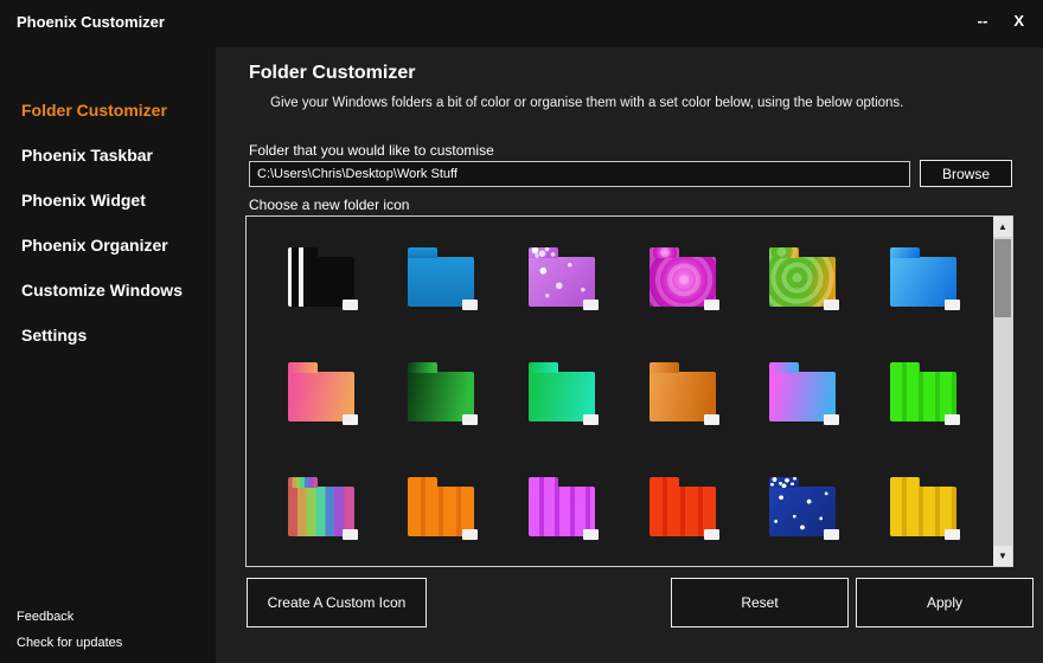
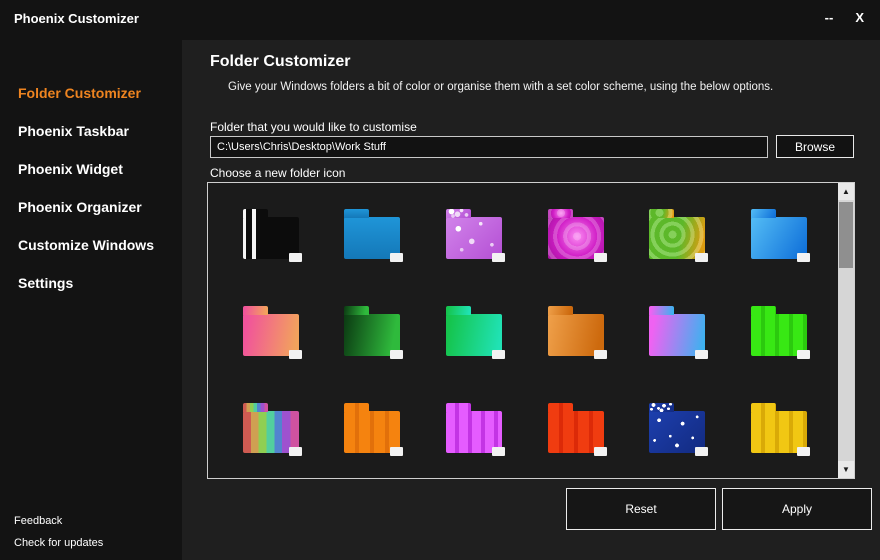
  Phoenix Customizer
  --
  X
  Folder Customizer
  Phoenix Taskbar
  Phoenix Widget
  Phoenix Organizer
  Customize Windows
  Settings
  Feedback
  Check for updates
  Folder Customizer
- Give your Windows folders a bit of color or organise them with a set color below, using the below options.
+ Give your Windows folders a bit of color or organise them with a set color scheme, using the below options.
  Folder that you would like to customise
  C:\Users\Chris\Desktop\Work Stuff
  Browse
  Choose a new folder icon
  ▲
  ▼
- Create A Custom Icon
  Reset
  Apply
